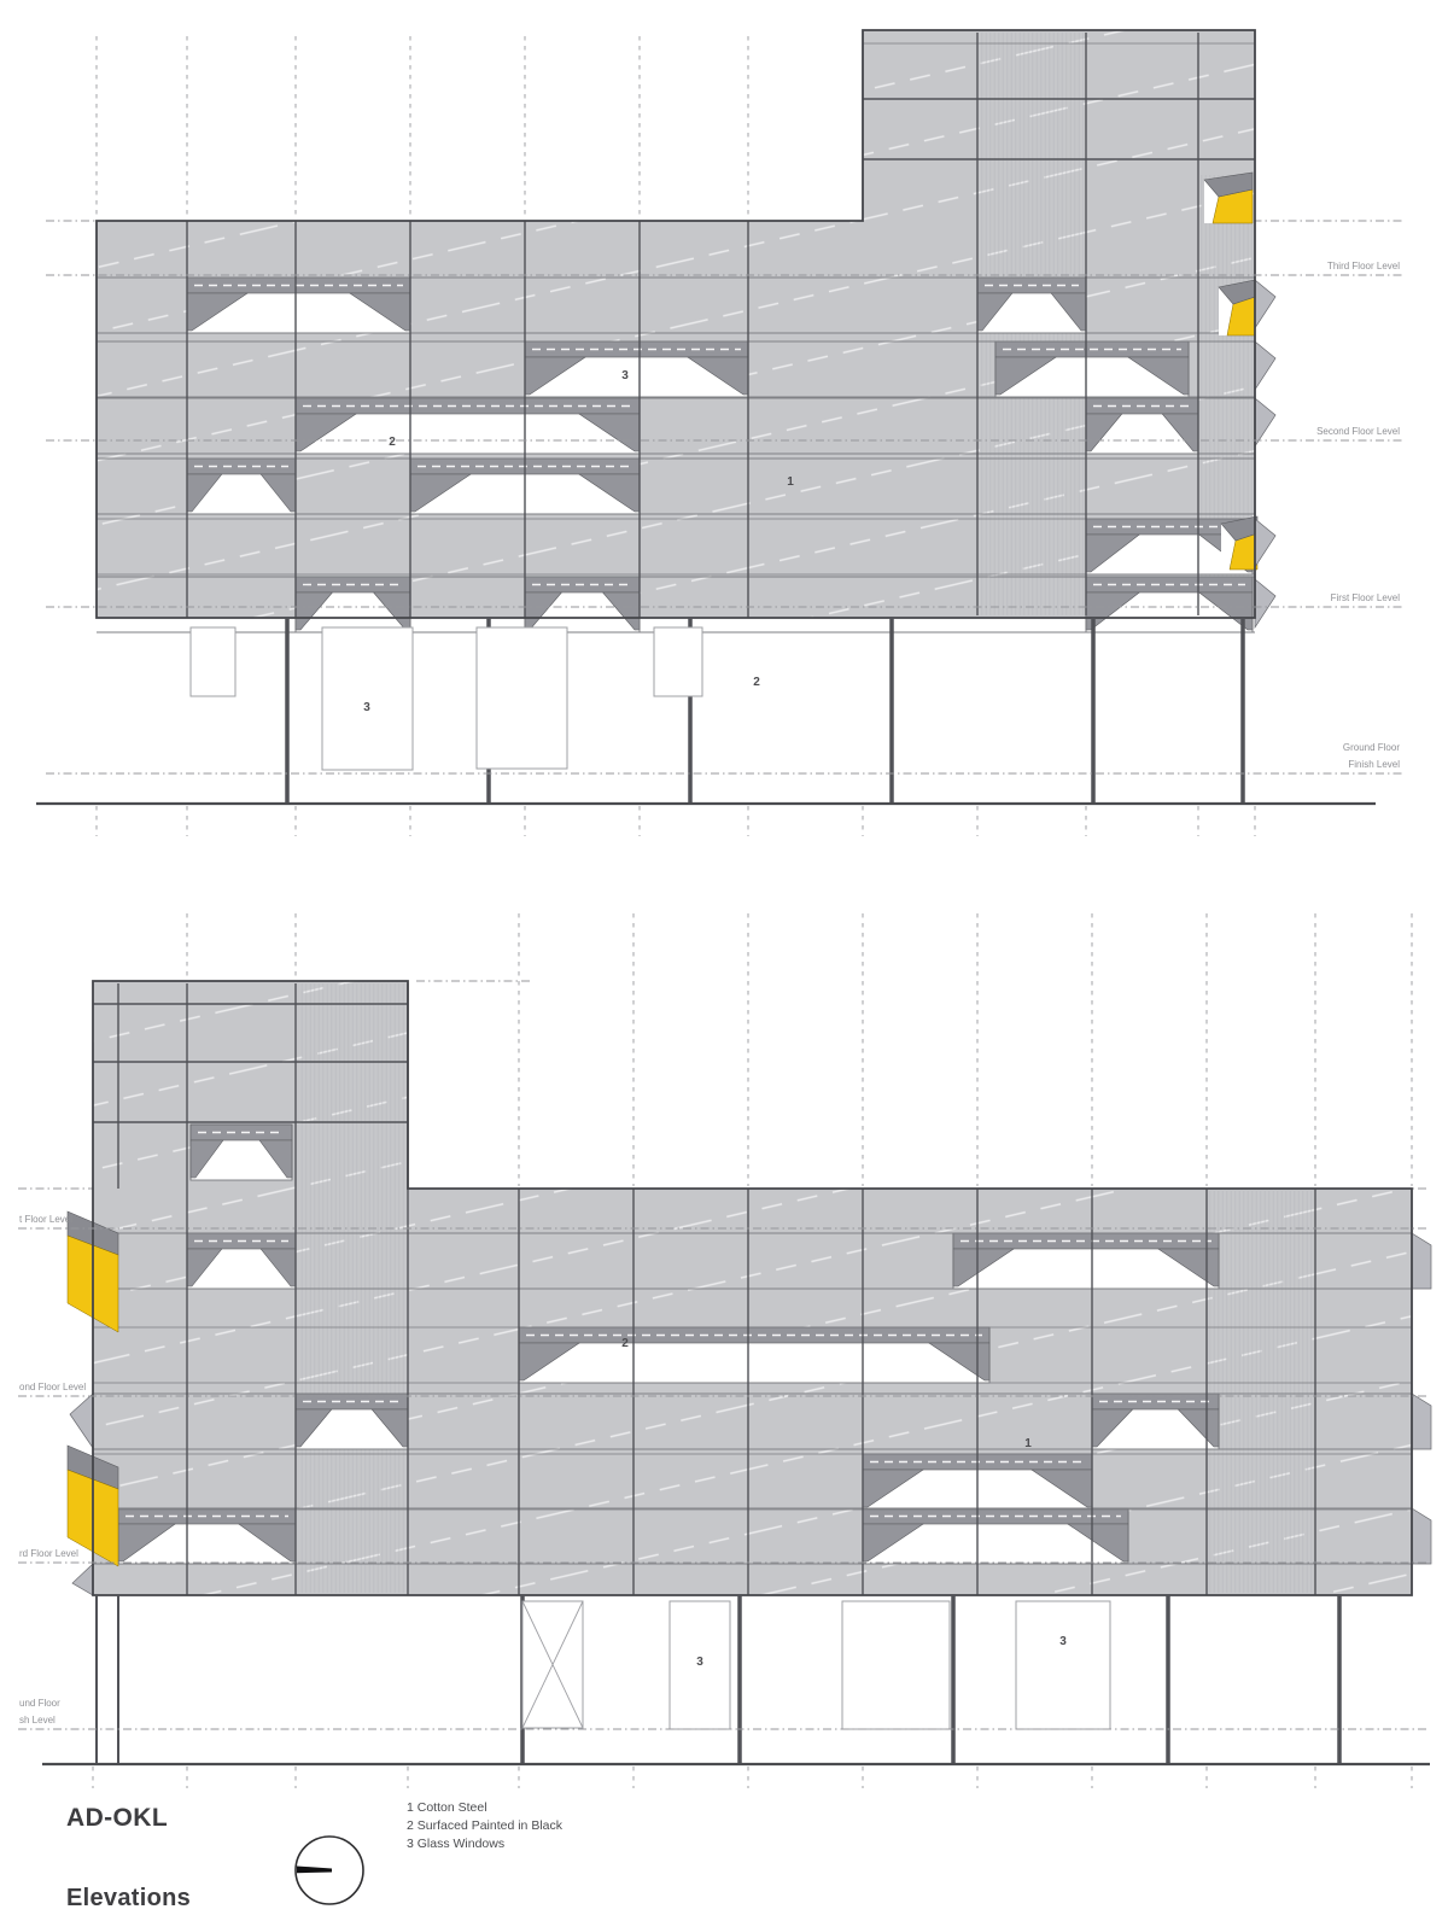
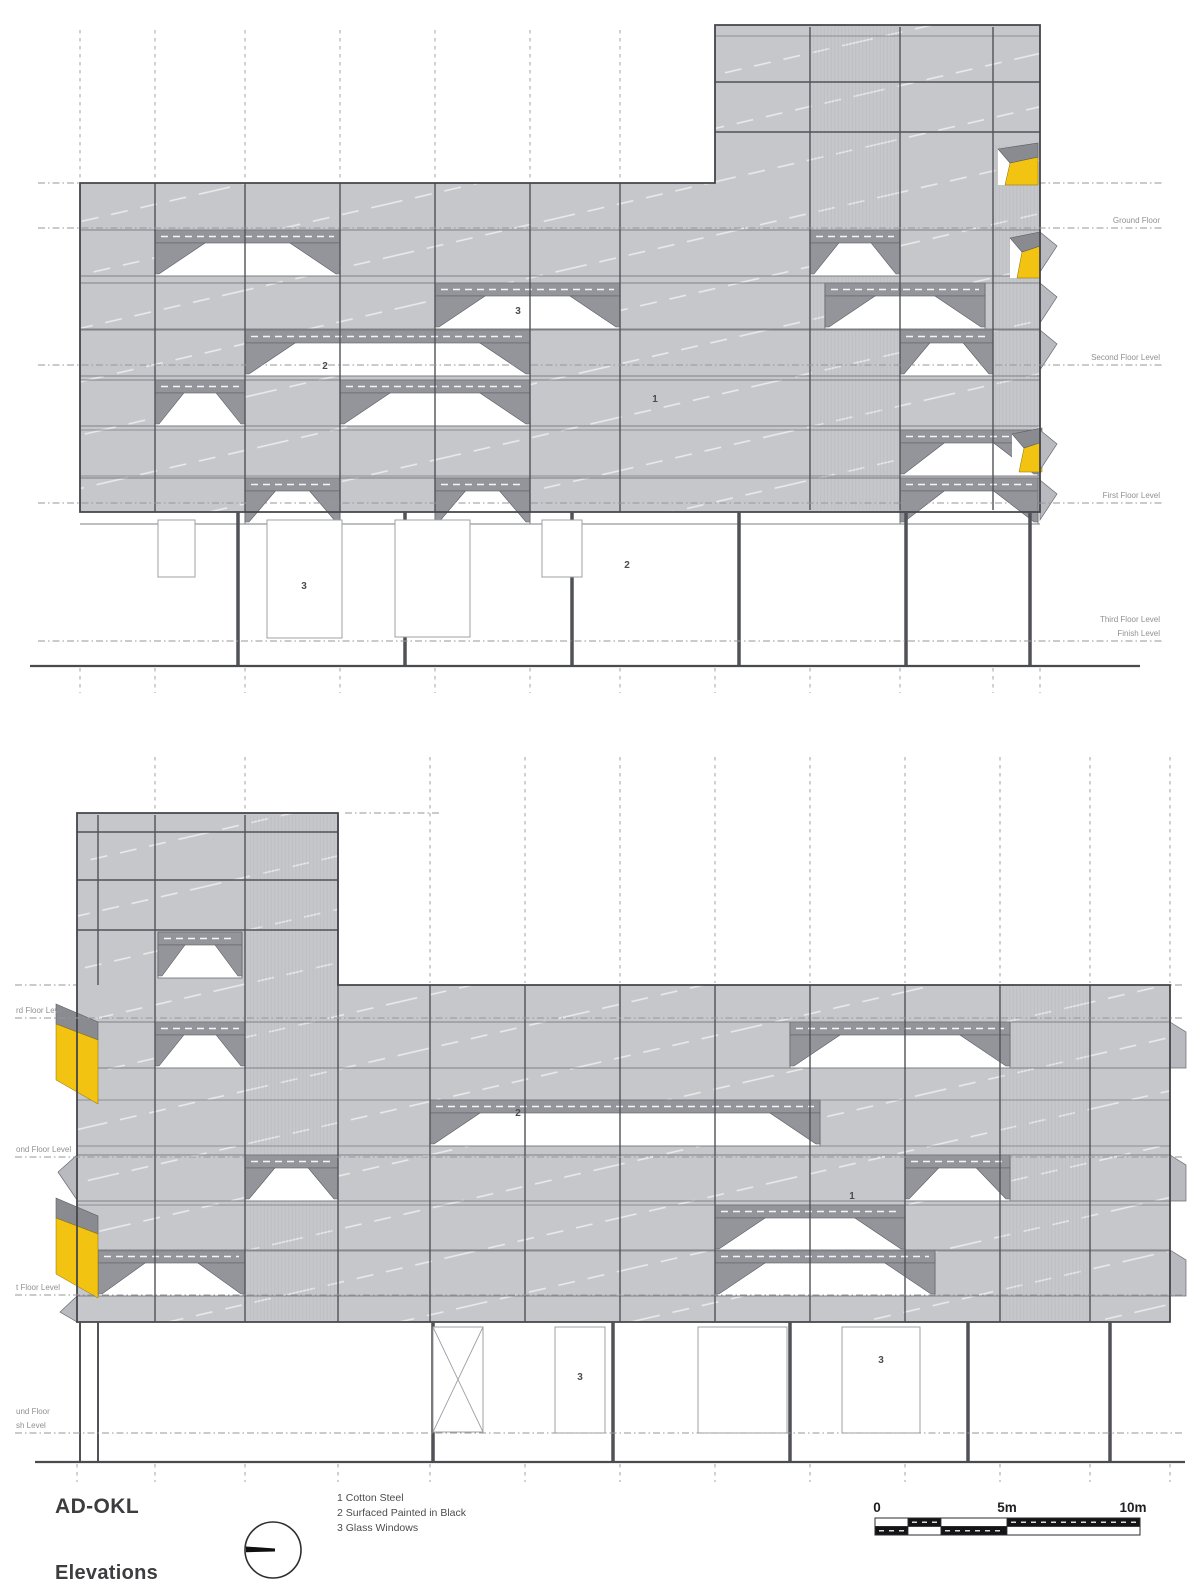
- Third Floor Level
+ Ground Floor
  Second Floor Level
  First Floor Level
- Ground Floor
+ Third Floor Level
  Finish Level
  3
  2
  1
  3
  2
- t Floor Level
+ rd Floor Level
  ond Floor Level
- rd Floor Level
+ t Floor Level
  und Floor
  sh Level
  2
  1
  3
  3
  AD-OKL
  Elevations
  1 Cotton Steel
  2 Surfaced Painted in Black
  3 Glass Windows
+ 0
+ 5m
+ 10m
